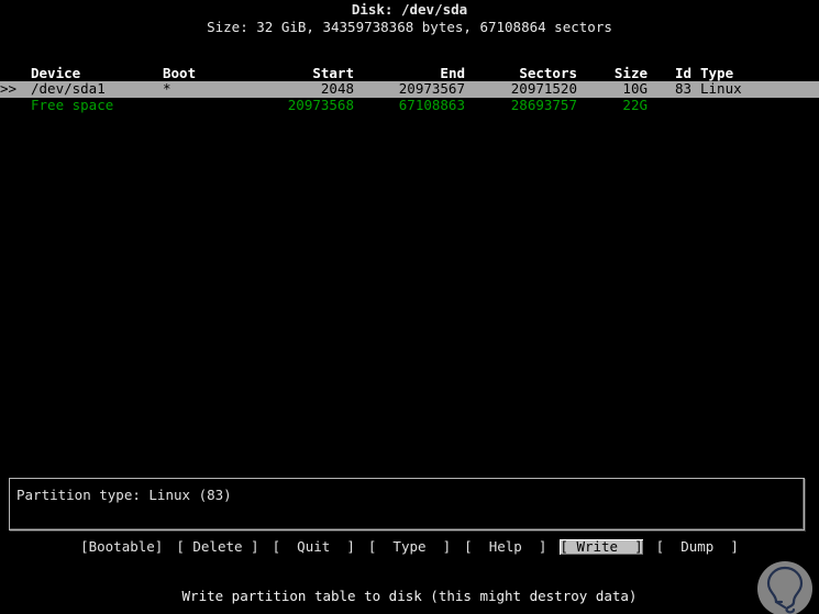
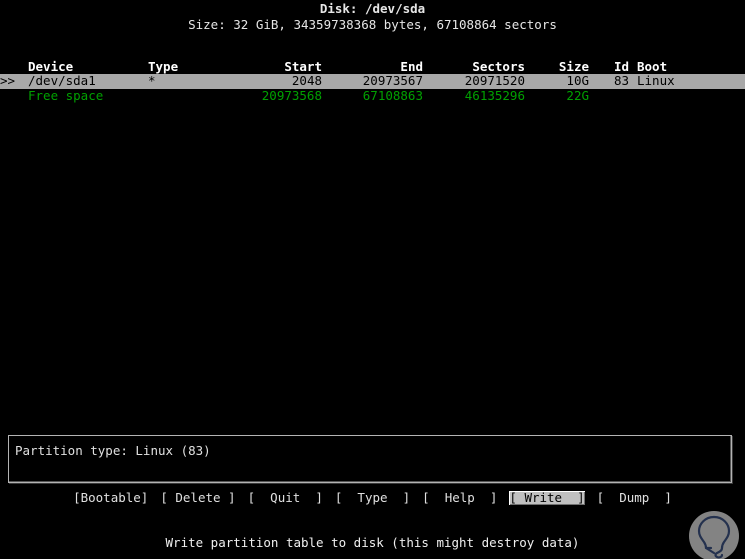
  Disk: /dev/sda
  Size: 32 GiB, 34359738368 bytes, 67108864 sectors
  Device
- Boot
+ Type
  Start
  End
  Sectors
  Size
  Id
- Type
+ Boot
  >>
  /dev/sda1
  *
  2048
  20973567
  20971520
  10G
  83
  Linux
  Free space
  20973568
  67108863
- 28693757
+ 46135296
  22G
  Partition type: Linux (83)
  [Bootable] [ Delete ] [ Quit ] [ Type ] [ Help ] [ Write ] [ Dump ]
  Write partition table to disk (this might destroy data)
